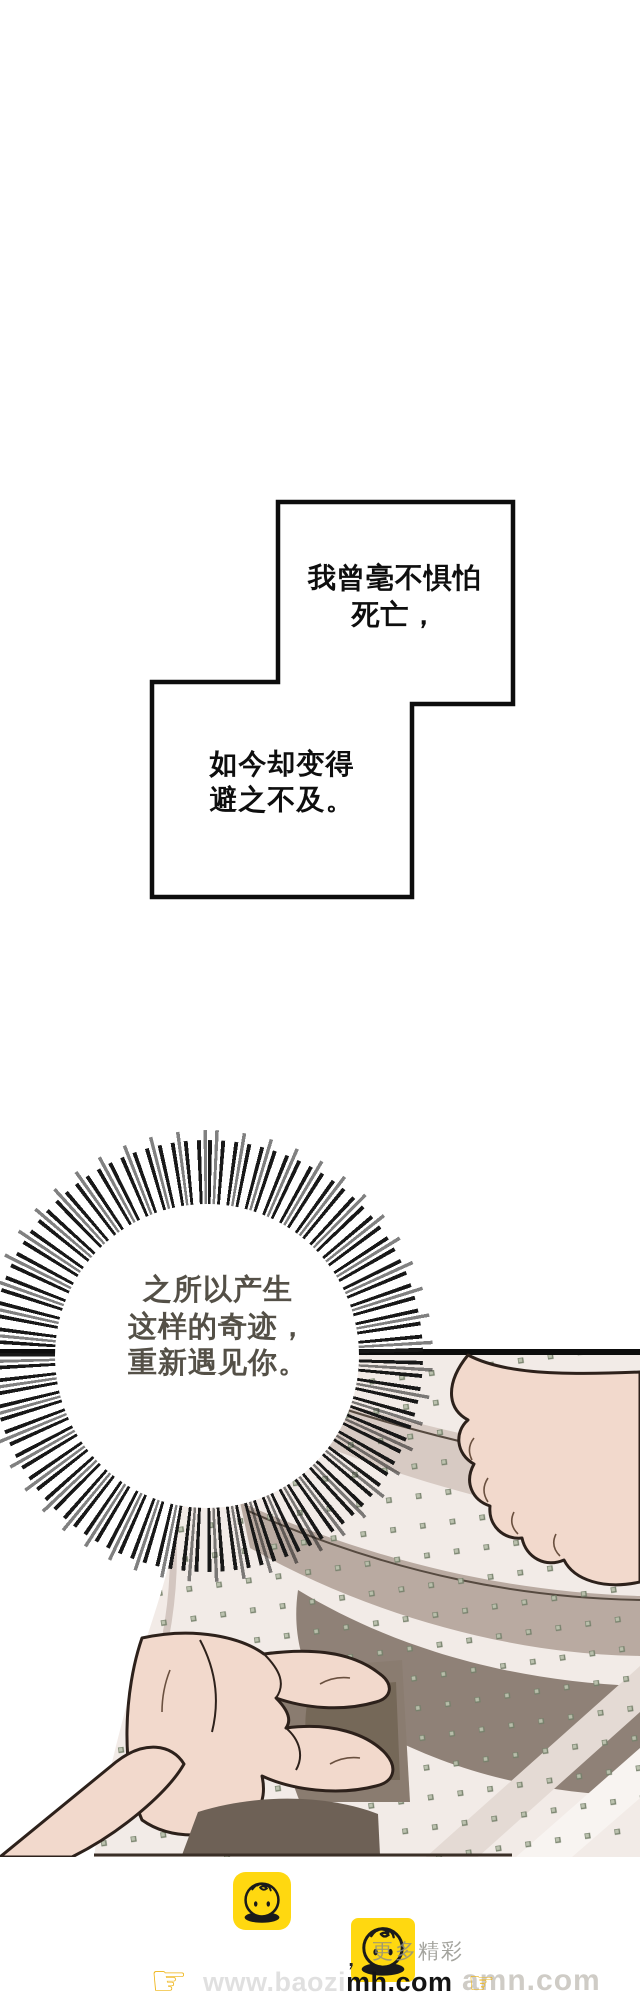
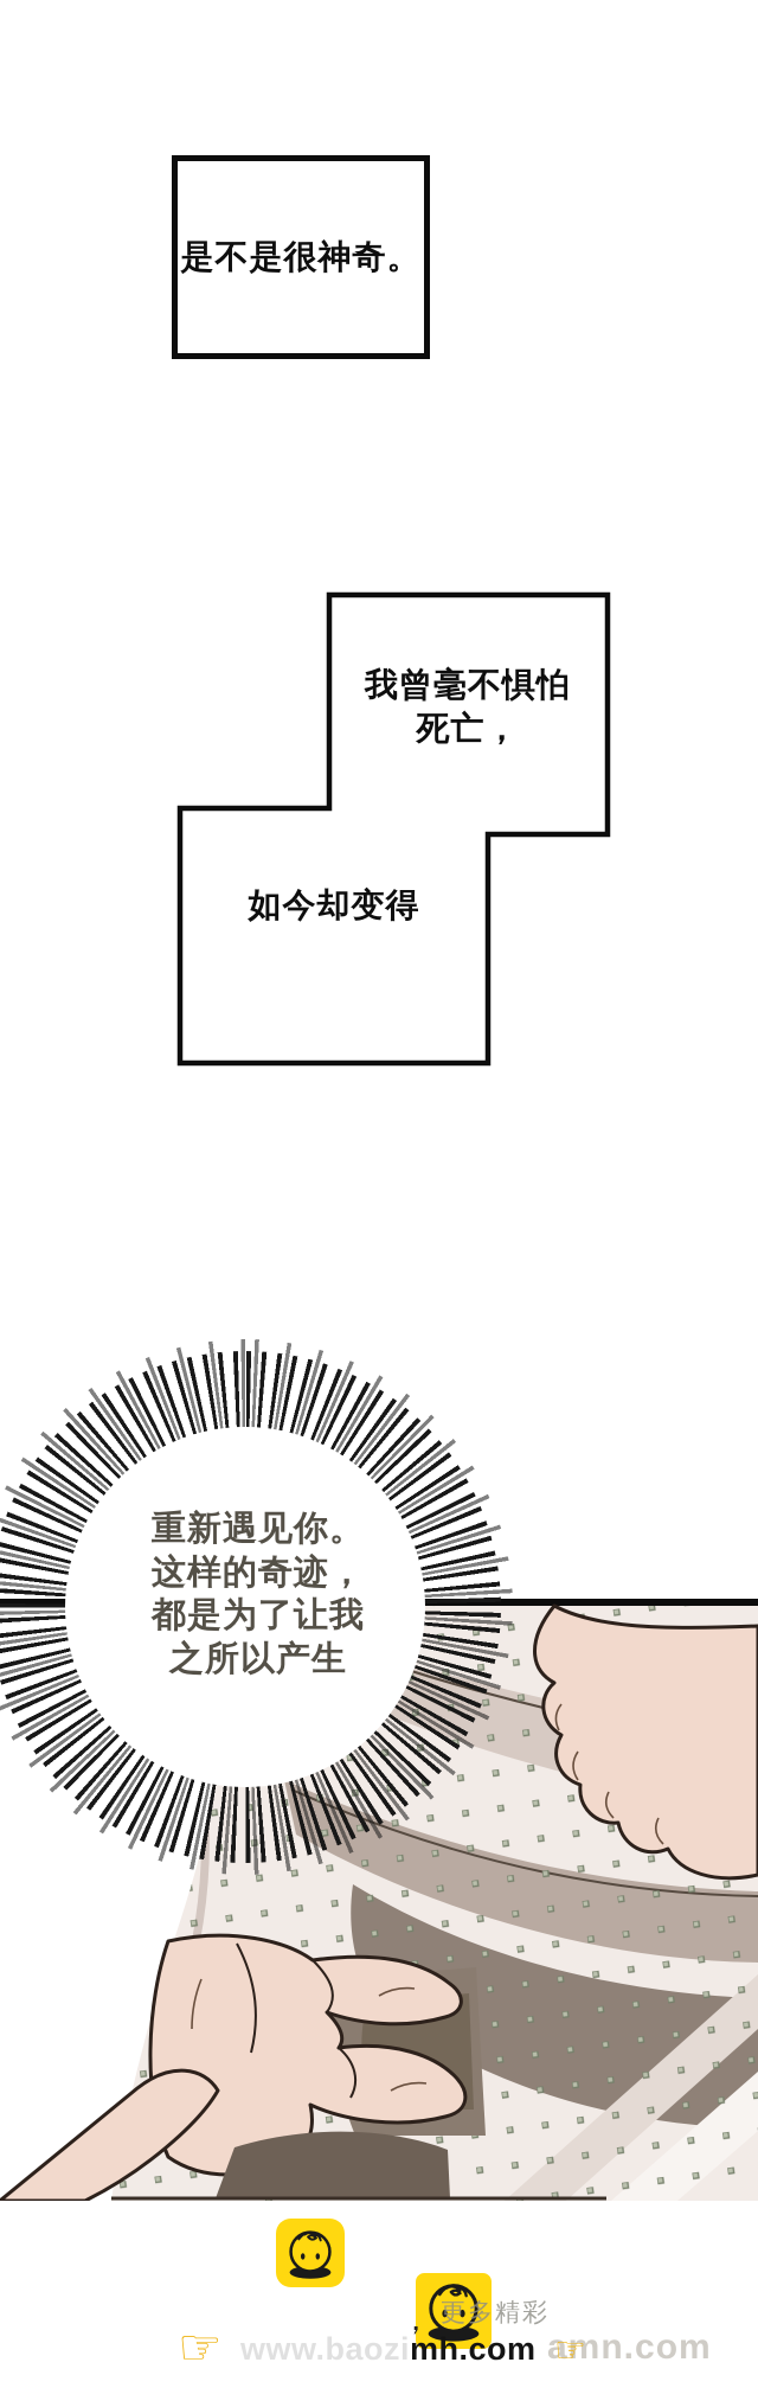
+ 是不是很神奇。
  我曾毫不惧怕
  死亡，
  如今却变得
- 避之不及。
- 之所以产生
+ 重新遇见你。
  这样的奇迹，
+ 都是为了让我
- 重新遇见你。
+ 之所以产生
  ，
  更多精彩
  www.baozimh.com
  amn.com
  ☞
  ☞
